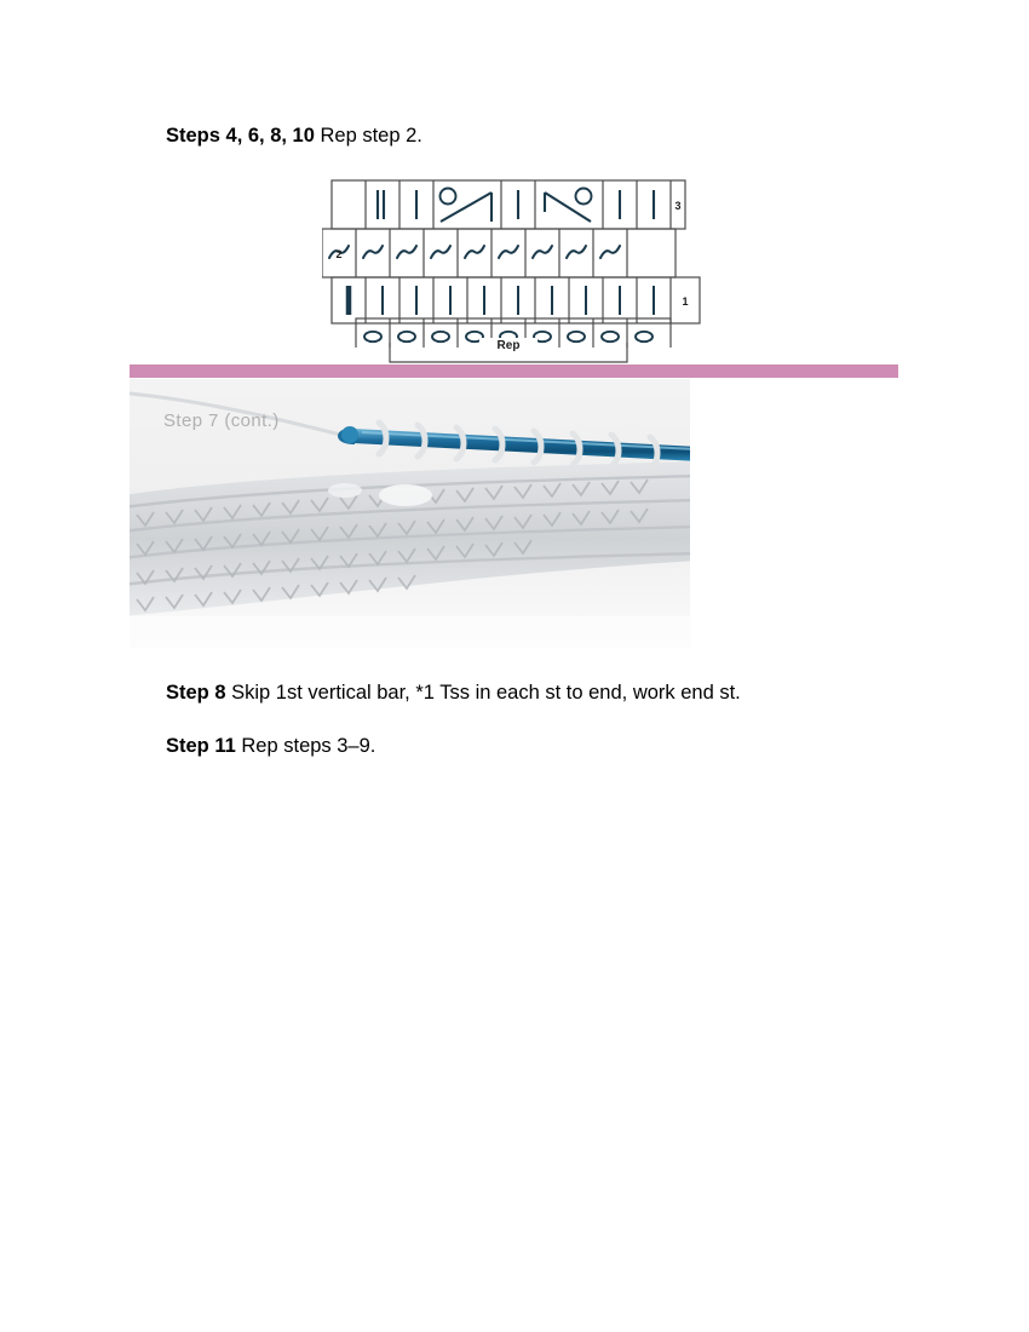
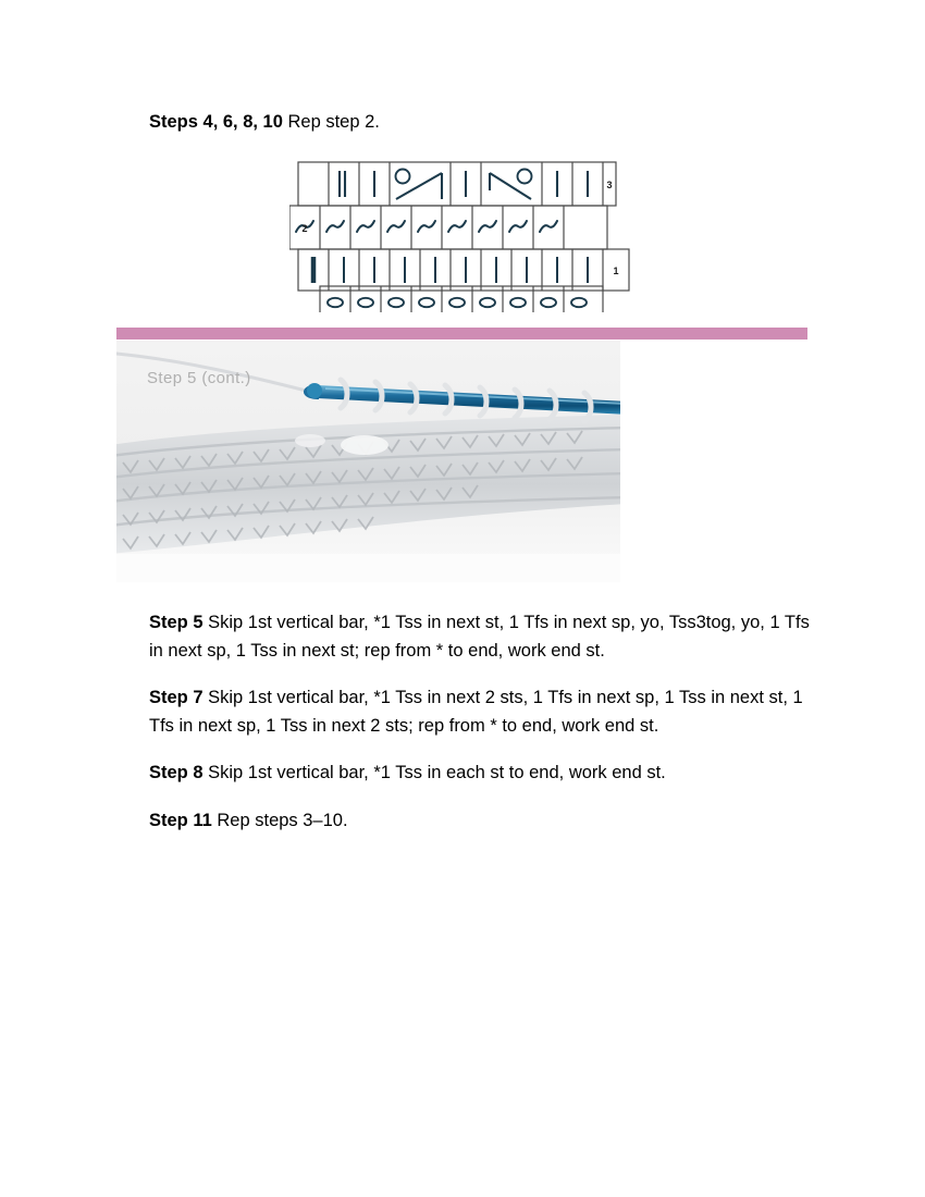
  Steps 4, 6, 8, 10 Rep step 2.
  3
  2
  1
- Rep
- Step 7 (cont.)
+ Step 5 (cont.)
+ Step 5 Skip 1st vertical bar, *1 Tss in next st, 1 Tfs in next sp, yo, Tss3tog, yo, 1 Tfs in next sp, 1 Tss in next st; rep from * to end, work end st.
+ Step 7 Skip 1st vertical bar, *1 Tss in next 2 sts, 1 Tfs in next sp, 1 Tss in next st, 1 Tfs in next sp, 1 Tss in next 2 sts; rep from * to end, work end st.
  Step 8 Skip 1st vertical bar, *1 Tss in each st to end, work end st.
- Step 11 Rep steps 3–9.
+ Step 11 Rep steps 3–10.
